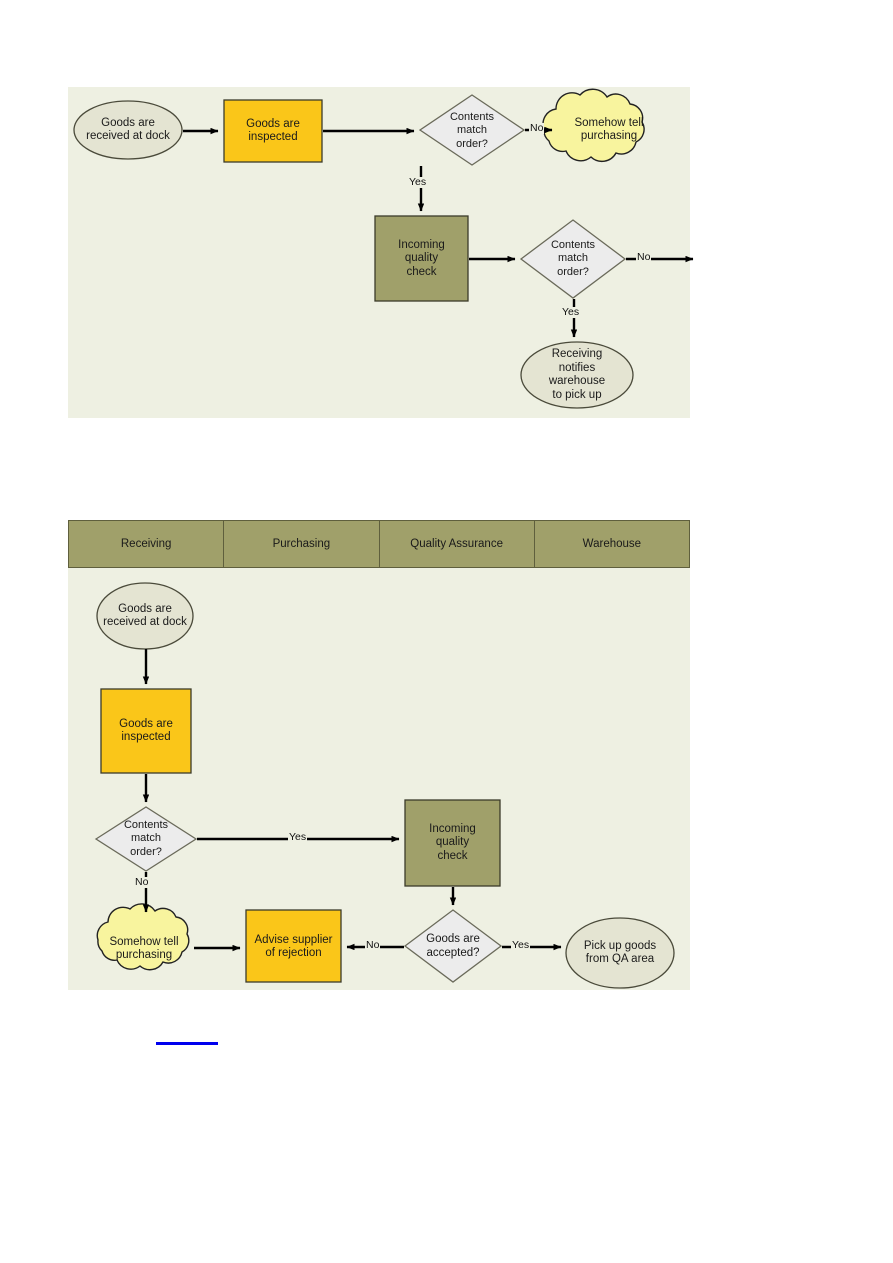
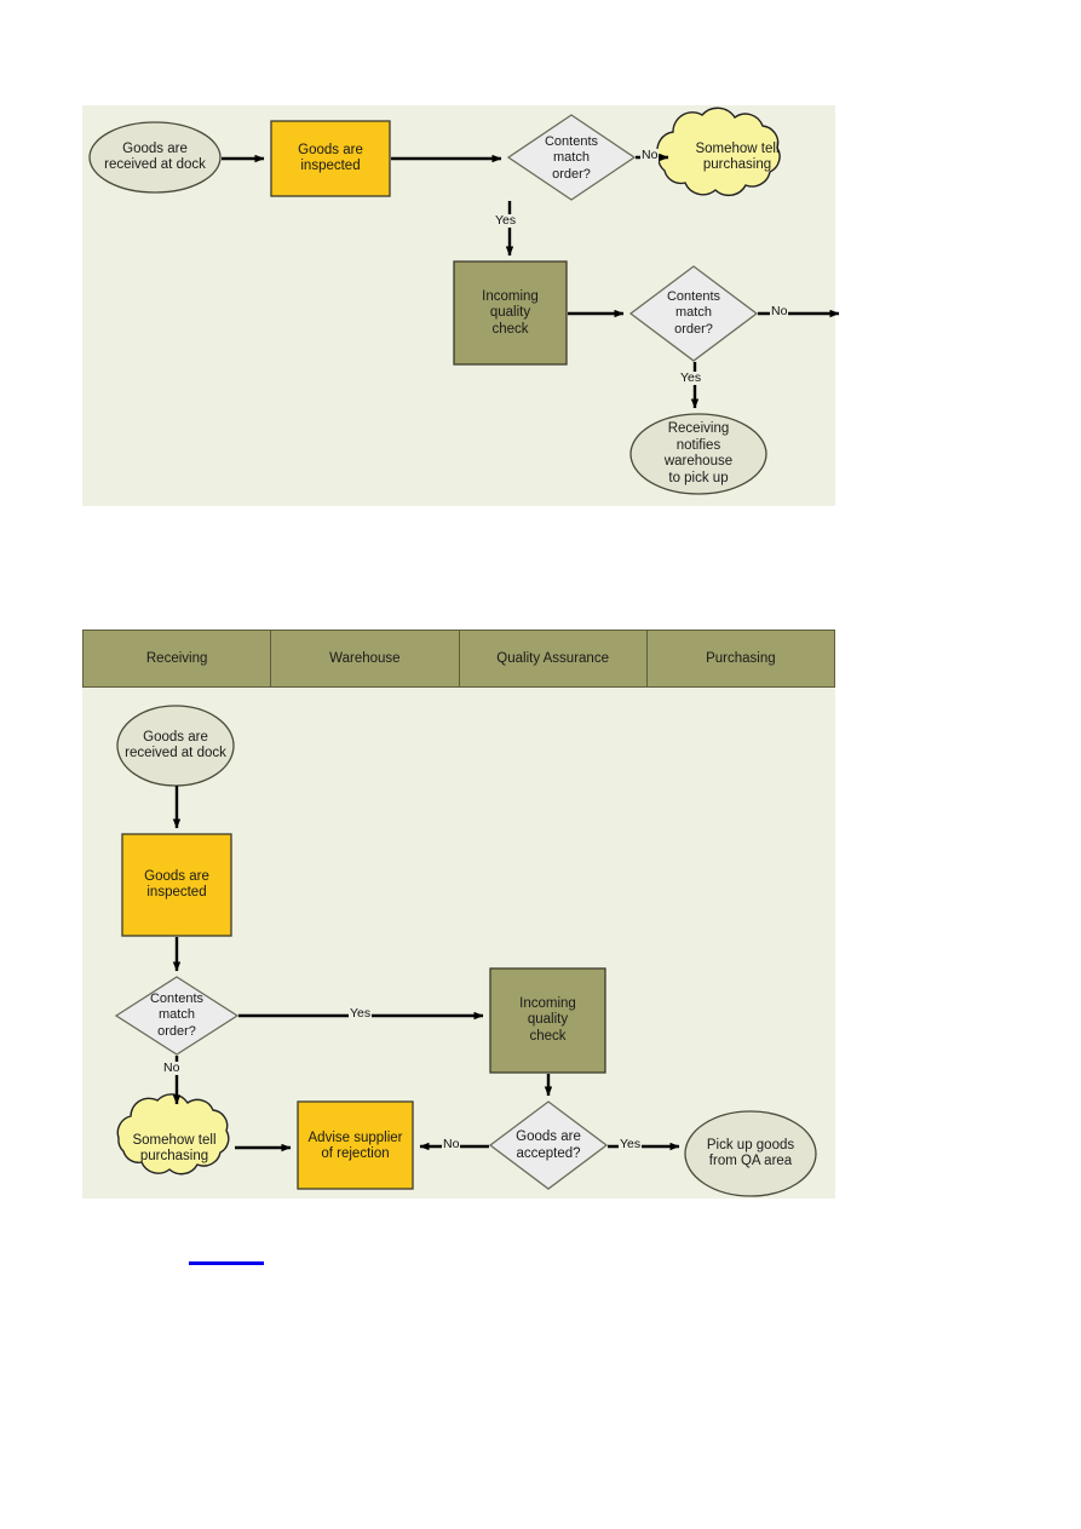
  Goods are
  received at dock
  Goods are
  inspected
  Contents
  match
  order?
  Somehow tell
  purchasing
  Incoming
  quality
  check
  Contents
  match
  order?
  Receiving
  notifies
  warehouse
  to pick up
  No
  Yes
  No
  Yes
  Receiving
- Purchasing
+ Warehouse
  Quality Assurance
- Warehouse
+ Purchasing
  Goods are
  received at dock
  Goods are
  inspected
  Contents
  match
  order?
  Somehow tell
  purchasing
  Advise supplier
  of rejection
  Incoming
  quality
  check
  Goods are
  accepted?
  Pick up goods
  from QA area
  Yes
  No
  No
  Yes
